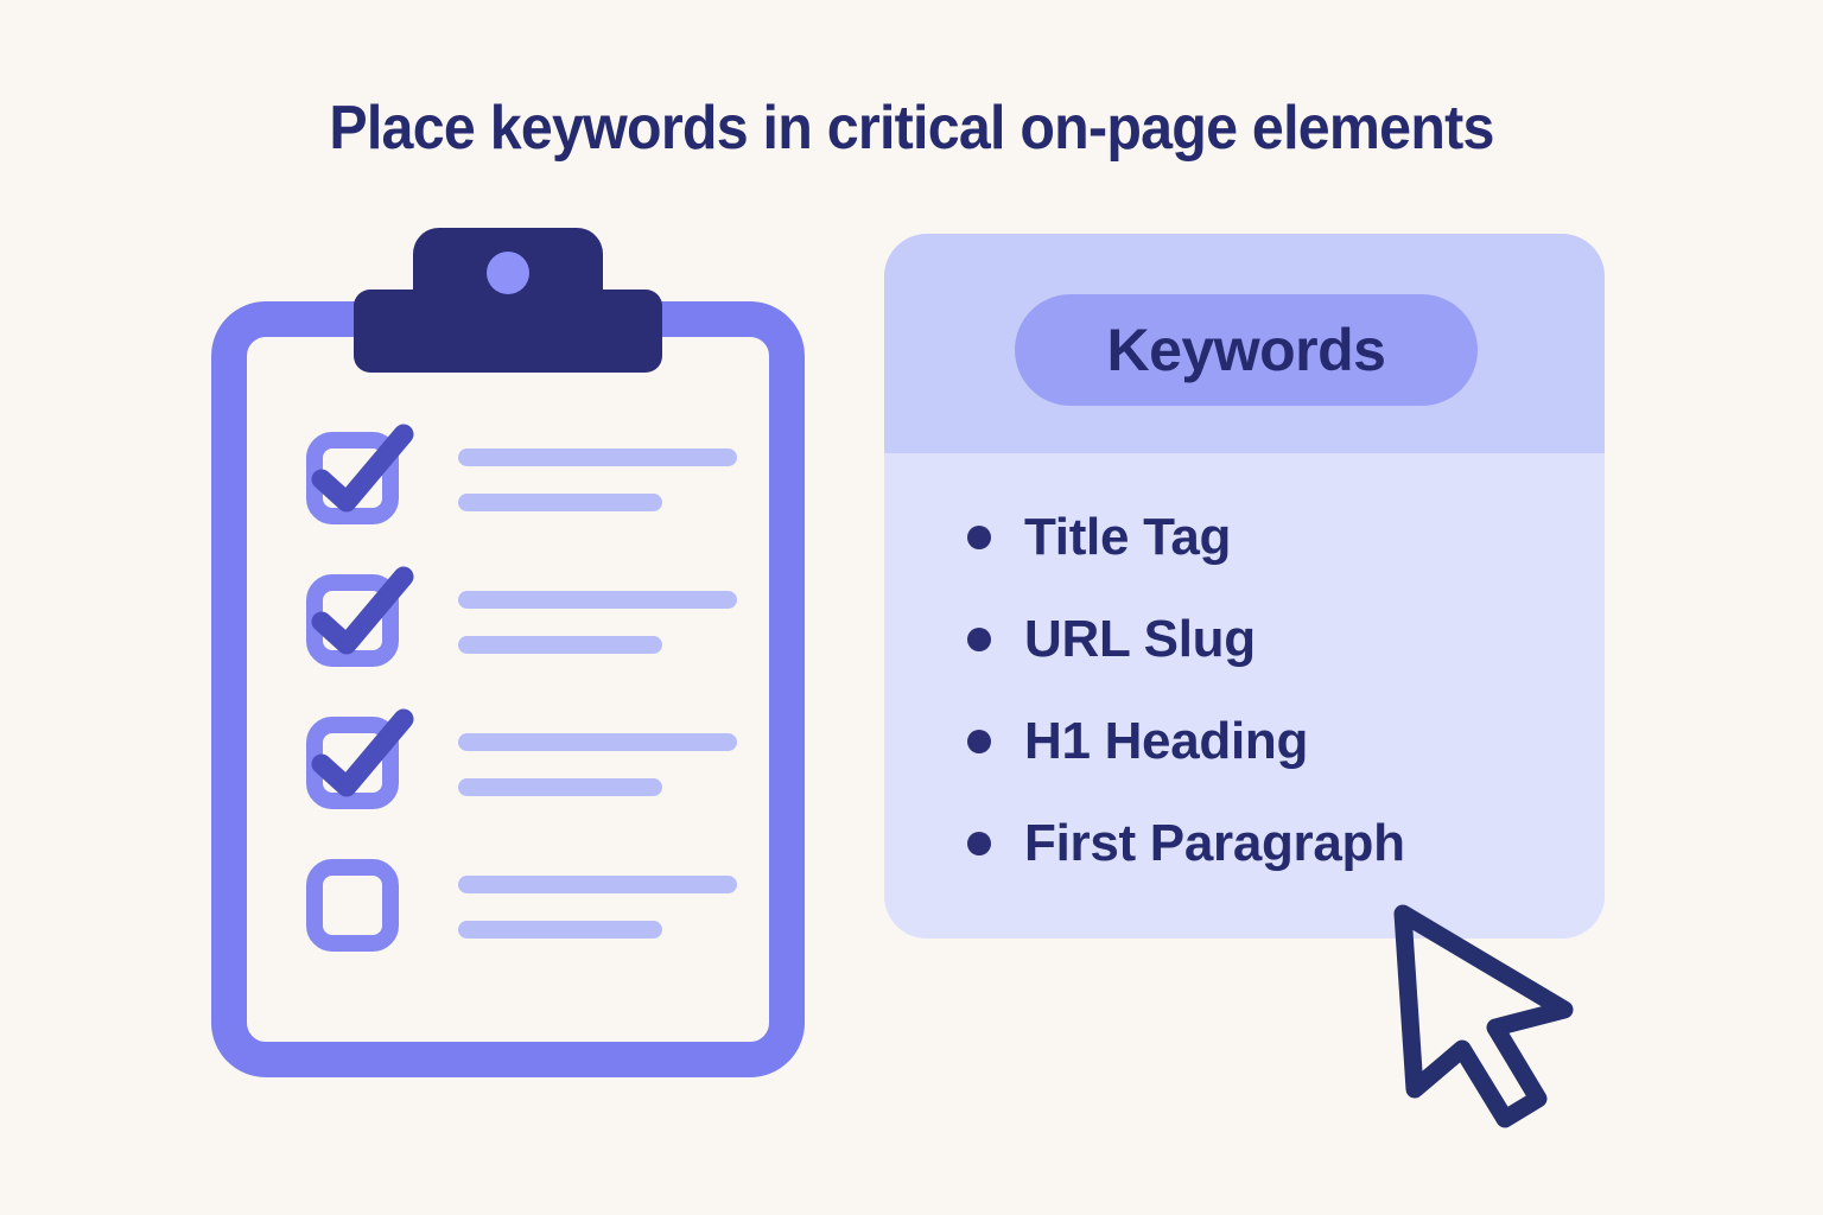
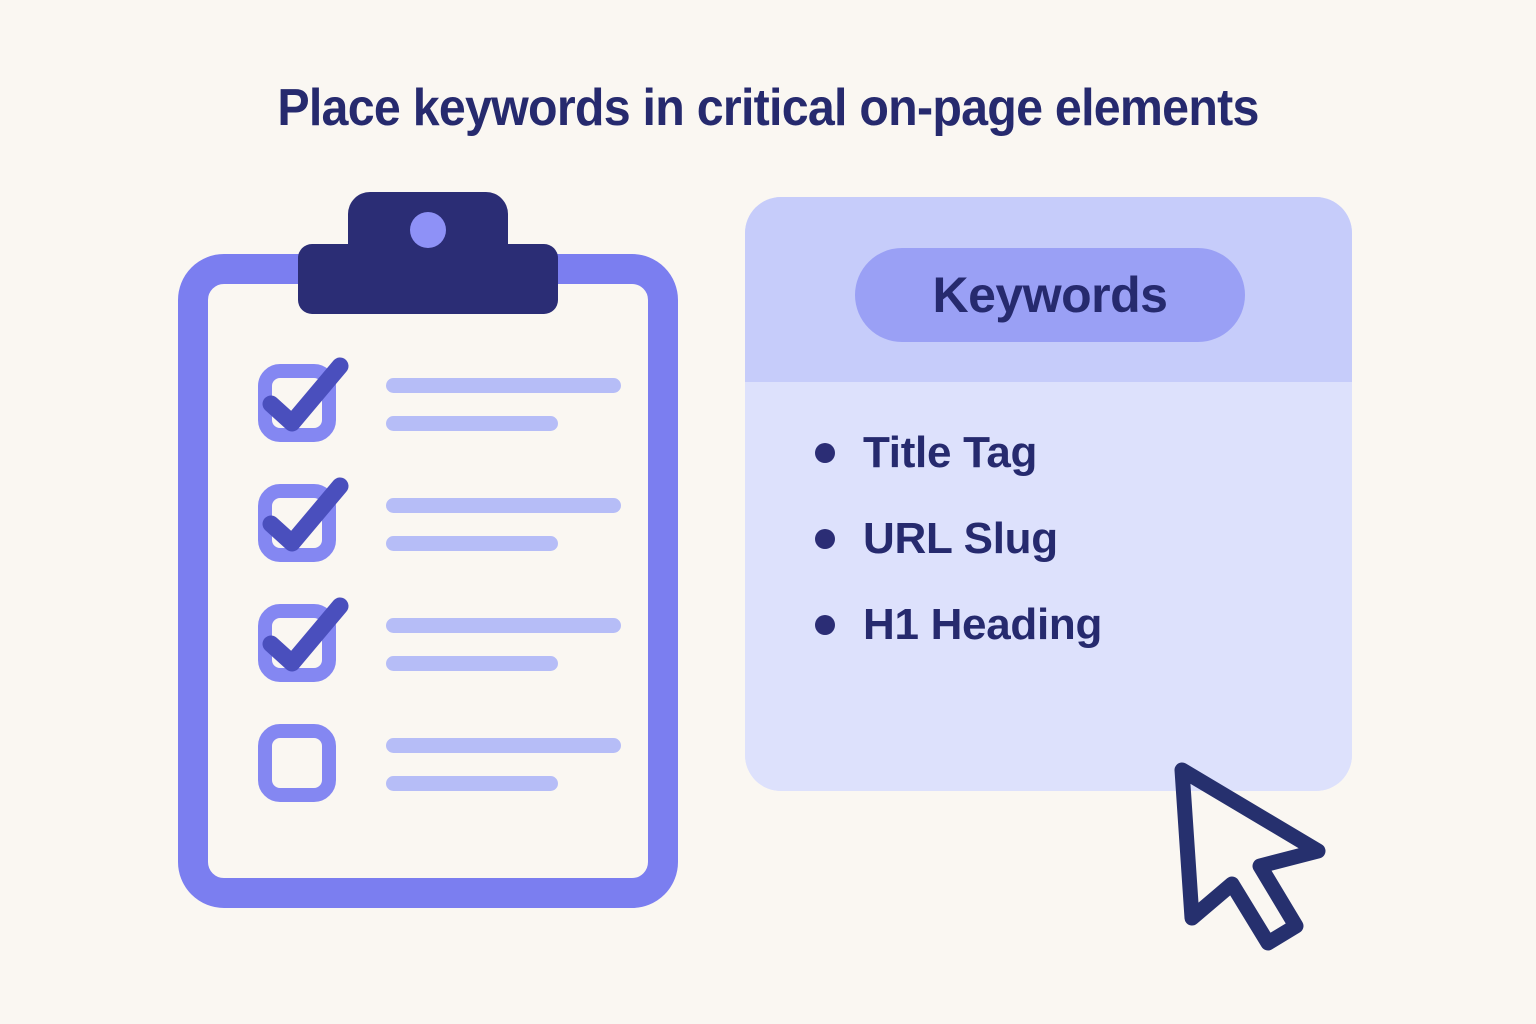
  Place keywords in critical on-page elements
  Keywords
  Title Tag
  URL Slug
  H1 Heading
- First Paragraph
